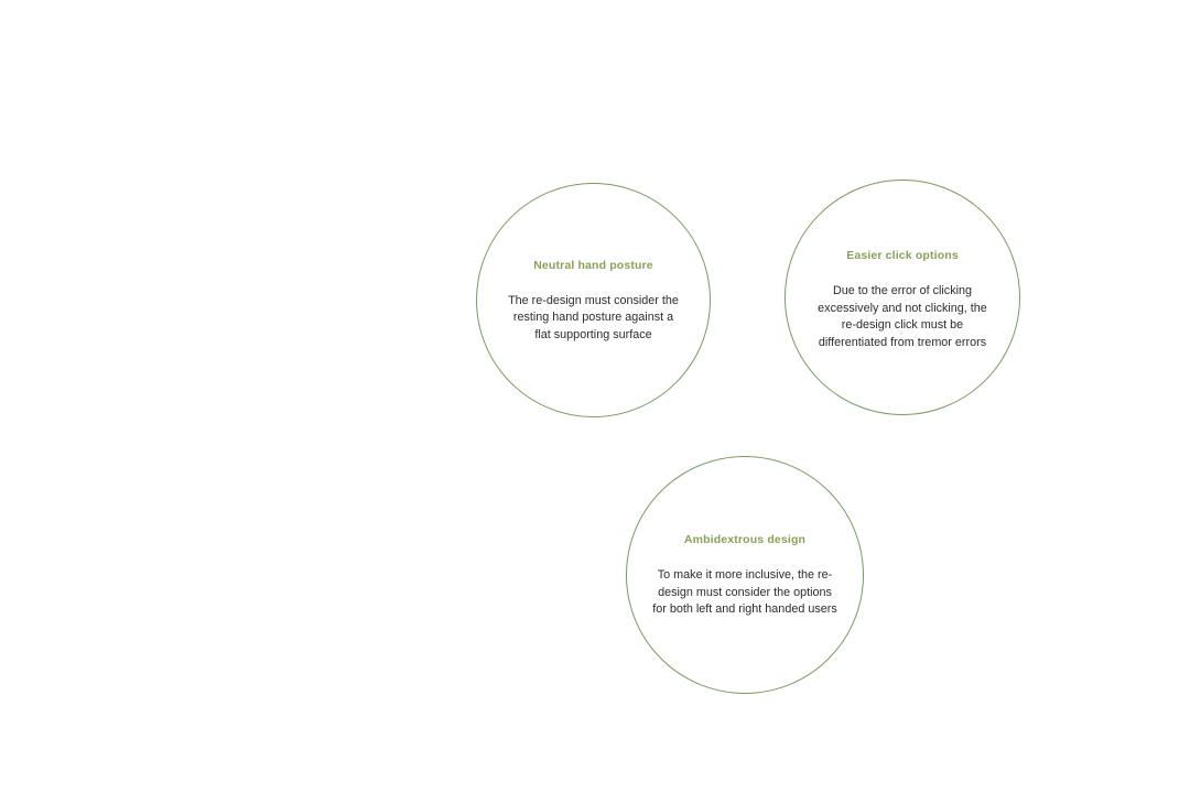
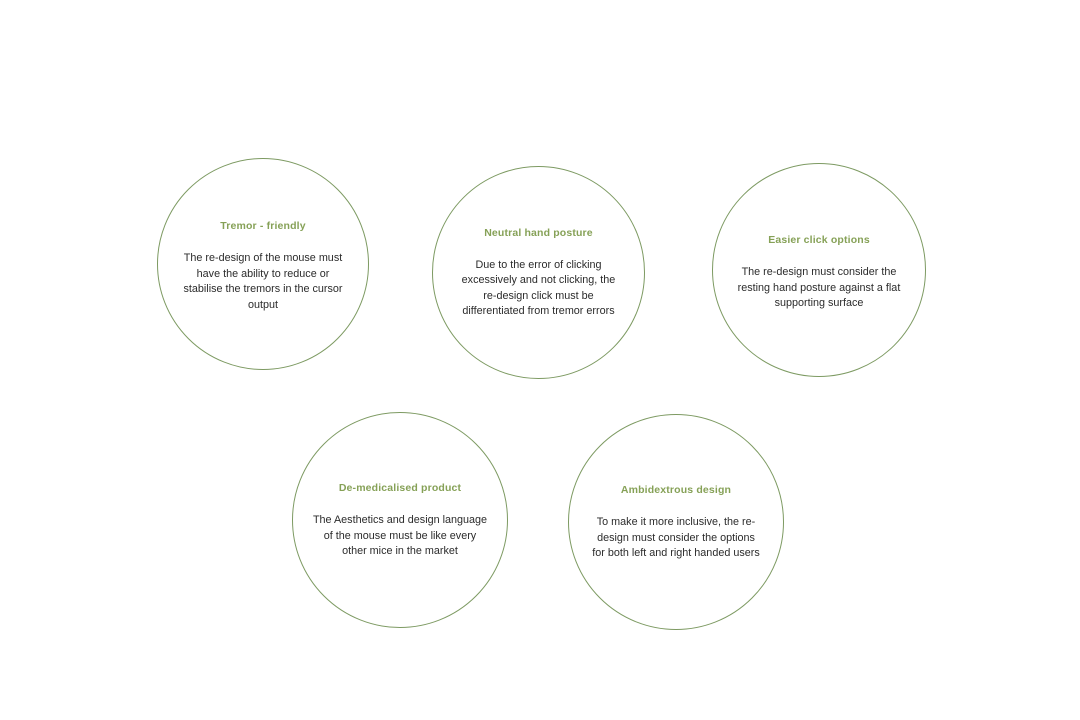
+ Tremor - friendly
+ The re-design of the mouse must have the ability to reduce or stabilise the tremors in the cursor output
  Neutral hand posture
- The re-design must consider the resting hand posture against a flat supporting surface
+ Due to the error of clicking excessively and not clicking, the re-design click must be differentiated from tremor errors
  Easier click options
- Due to the error of clicking excessively and not clicking, the re-design click must be differentiated from tremor errors
+ The re-design must consider the resting hand posture against a flat supporting surface
+ De-medicalised product
+ The Aesthetics and design language of the mouse must be like every other mice in the market
  Ambidextrous design
  To make it more inclusive, the re-design must consider the options for both left and right handed users
